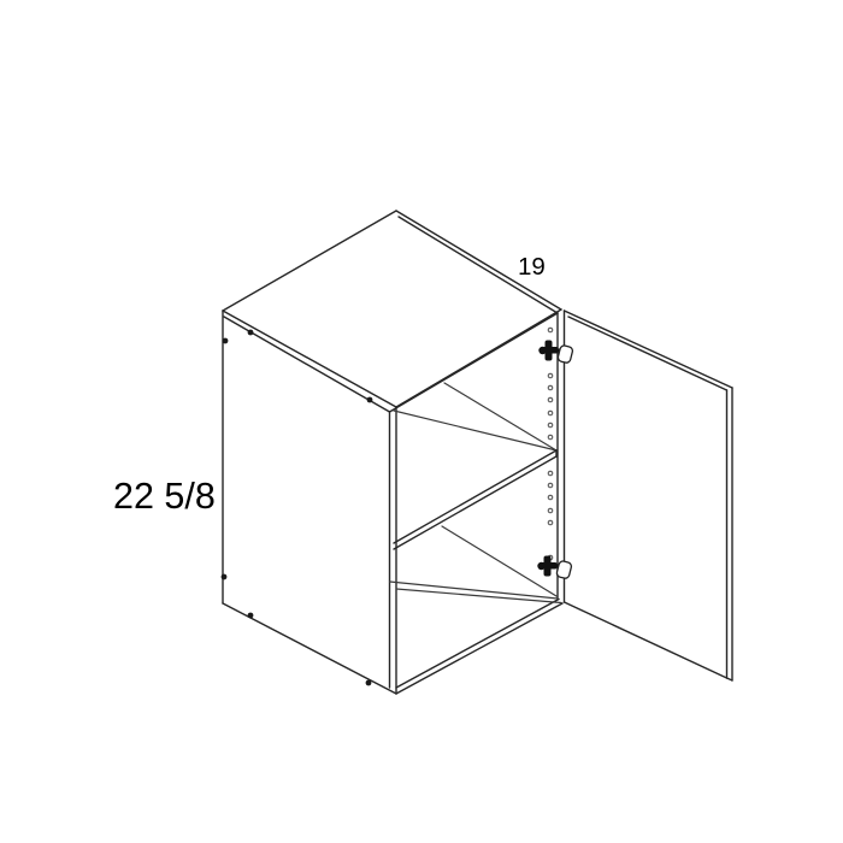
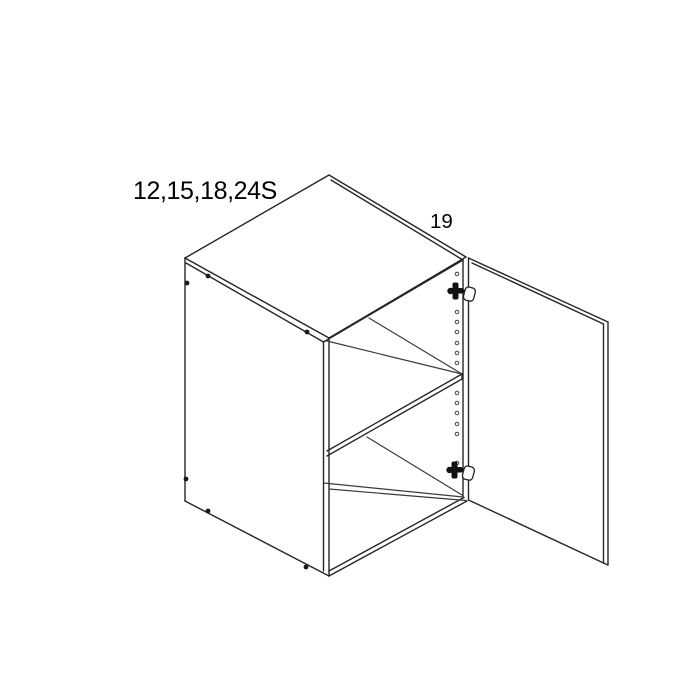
+ 12,15,18,24S
  19
- 22 5/8
